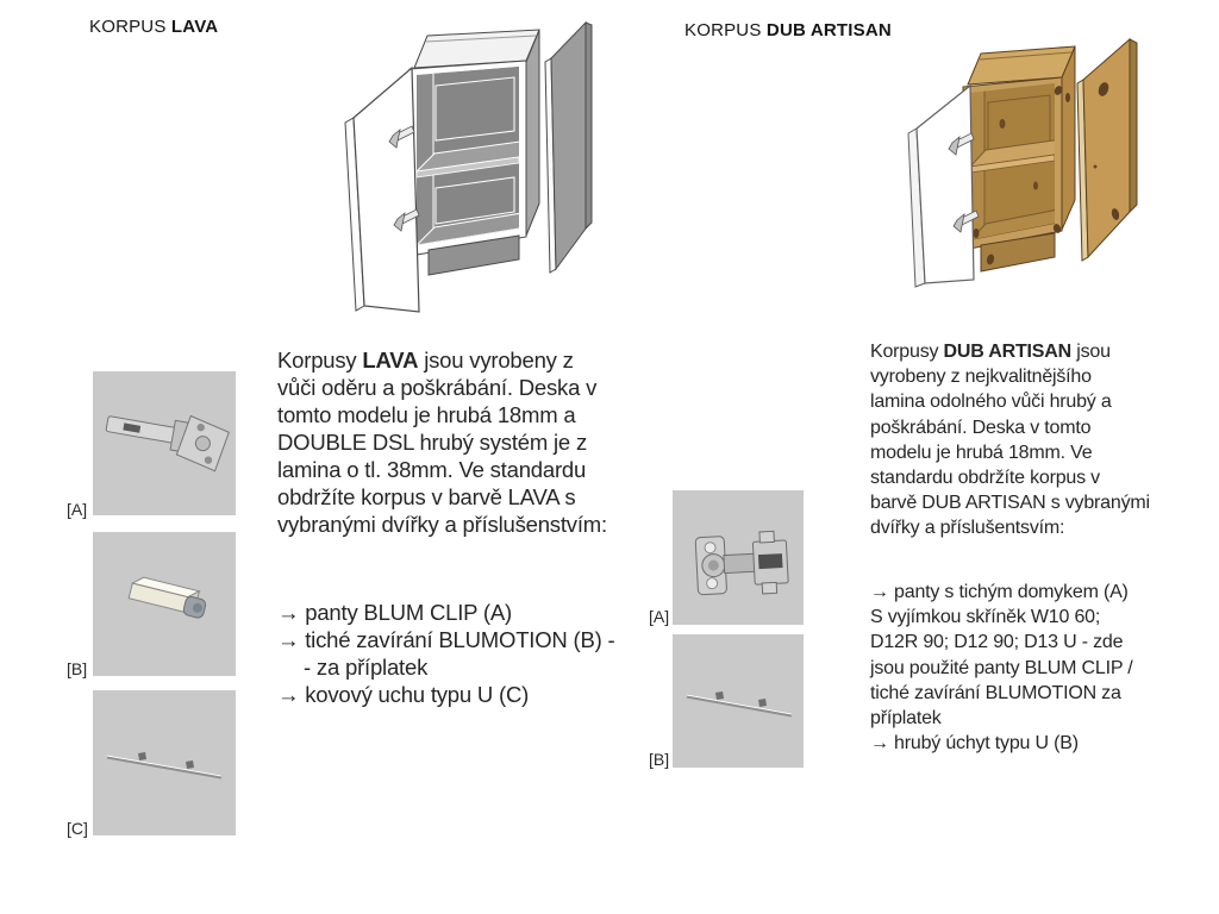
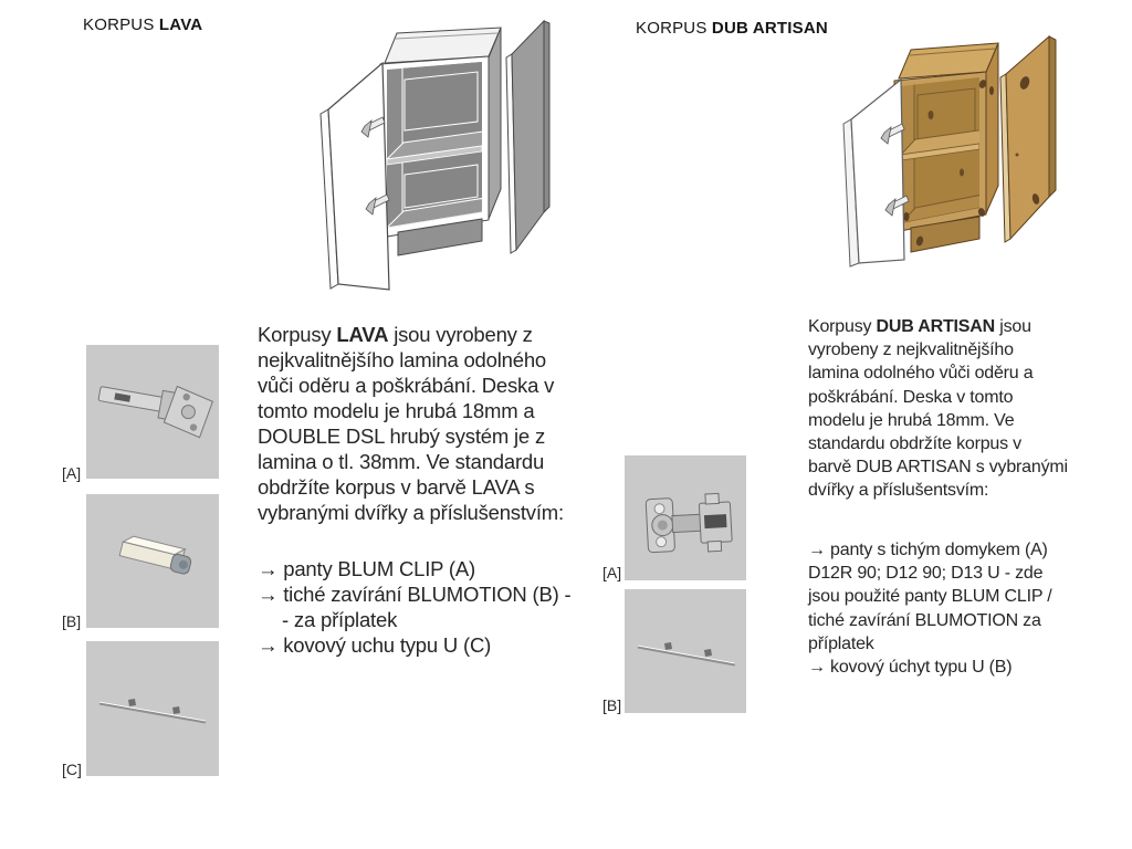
  KORPUS LAVA
  [A]
  [B]
  [C]
  Korpusy LAVA jsou vyrobeny z
+ nejkvalitnějšího lamina odolného
  vůči oděru a poškrábání. Deska v
  tomto modelu je hrubá 18mm a
  DOUBLE DSL hrubý systém je z
  lamina o tl. 38mm. Ve standardu
  obdržíte korpus v barvě LAVA s
  vybranými dvířky a příslušenstvím:
  → panty BLUM CLIP (A)
  → tiché zavírání BLUMOTION (B) -
  - za příplatek
  → kovový uchu typu U (C)
  KORPUS DUB ARTISAN
  Korpusy DUB ARTISAN jsou
  vyrobeny z nejkvalitnějšího
- lamina odolného vůči hrubý a
+ lamina odolného vůči oděru a
  poškrábání. Deska v tomto
  modelu je hrubá 18mm. Ve
  standardu obdržíte korpus v
  barvě DUB ARTISAN s vybranými
  dvířky a příslušentsvím:
  → panty s tichým domykem (A)
- S vyjímkou skříněk W10 60;
  D12R 90; D12 90; D13 U - zde
  jsou použité panty BLUM CLIP /
  tiché zavírání BLUMOTION za
  příplatek
- → hrubý úchyt typu U (B)
+ → kovový úchyt typu U (B)
  [A]
  [B]
